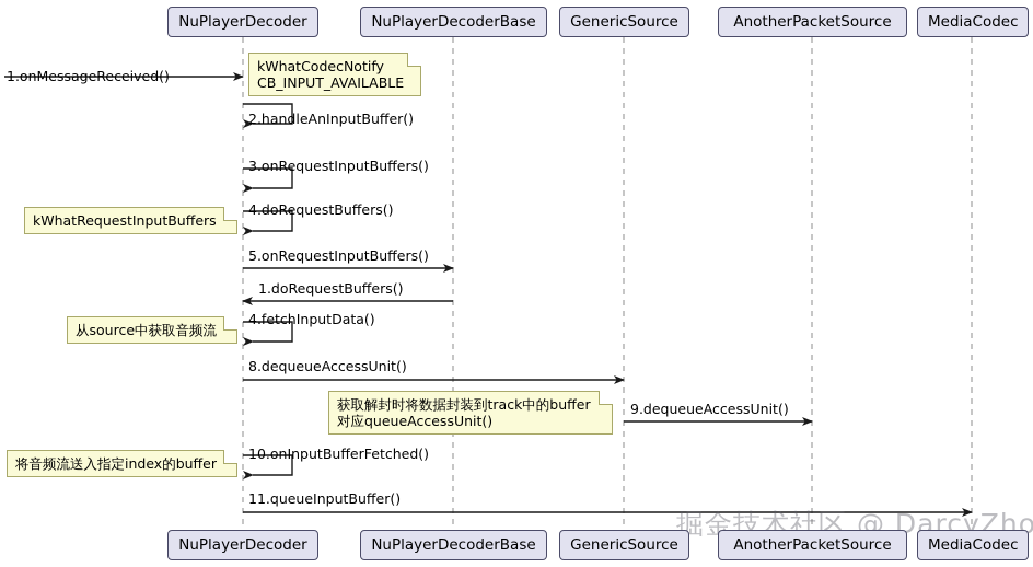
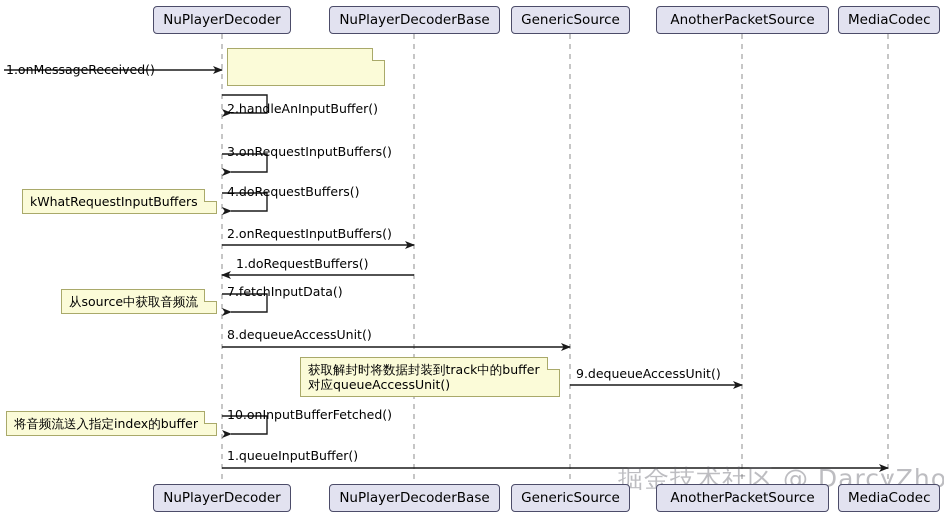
  NuPlayerDecoder
  NuPlayerDecoderBase
  GenericSource
  AnotherPacketSource
  MediaCodec
- kWhatCodecNotify
- CB_INPUT_AVAILABLE
  kWhatRequestInputBuffers
  从source中获取音频流
  获取解封时将数据封装到track中的buffer
  对应queueAccessUnit()
  将音频流送入指定index的buffer
  1.onMessageReceived()
  2.handleAnInputBuffer()
  3.onRequestInputBuffers()
  4.doRequestBuffers()
- 5.onRequestInputBuffers()
+ 2.onRequestInputBuffers()
  1.doRequestBuffers()
- 4.fetchInputData()
+ 7.fetchInputData()
  8.dequeueAccessUnit()
  9.dequeueAccessUnit()
  10.onInputBufferFetched()
- 11.queueInputBuffer()
+ 1.queueInputBuffer()
  掘金技术社区 @ DarcyZho
  NuPlayerDecoder
  NuPlayerDecoderBase
  GenericSource
  AnotherPacketSource
  MediaCodec
